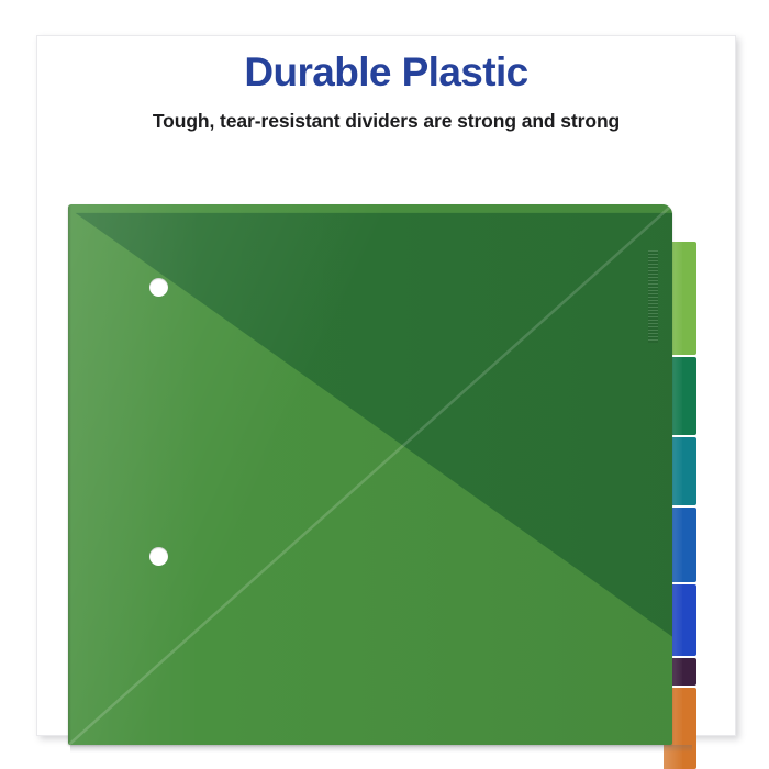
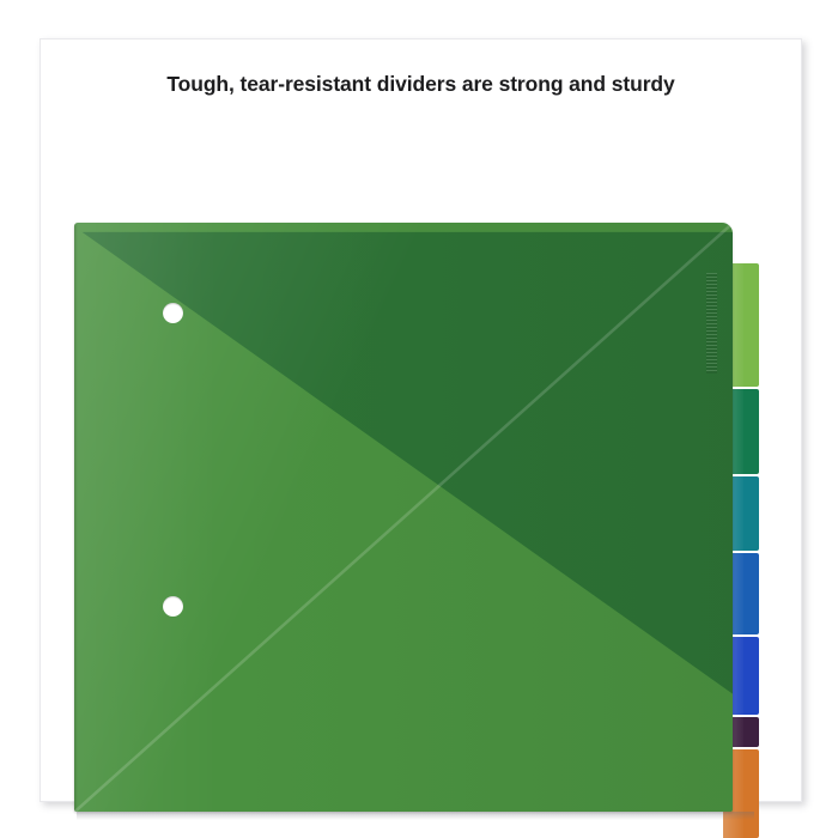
- Durable Plastic
- Tough, tear-resistant dividers are strong and strong
+ Tough, tear-resistant dividers are strong and sturdy
